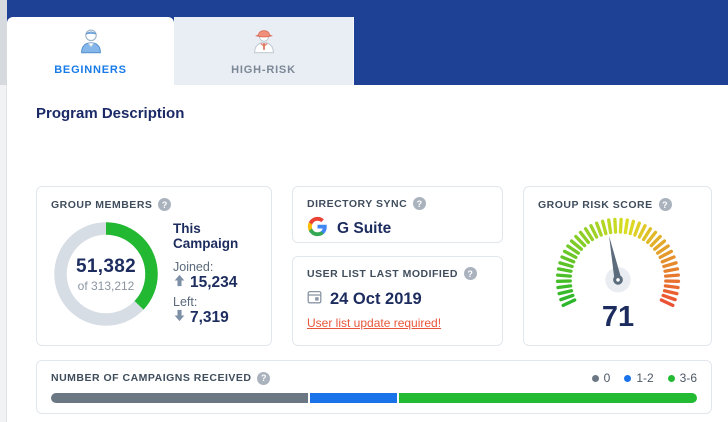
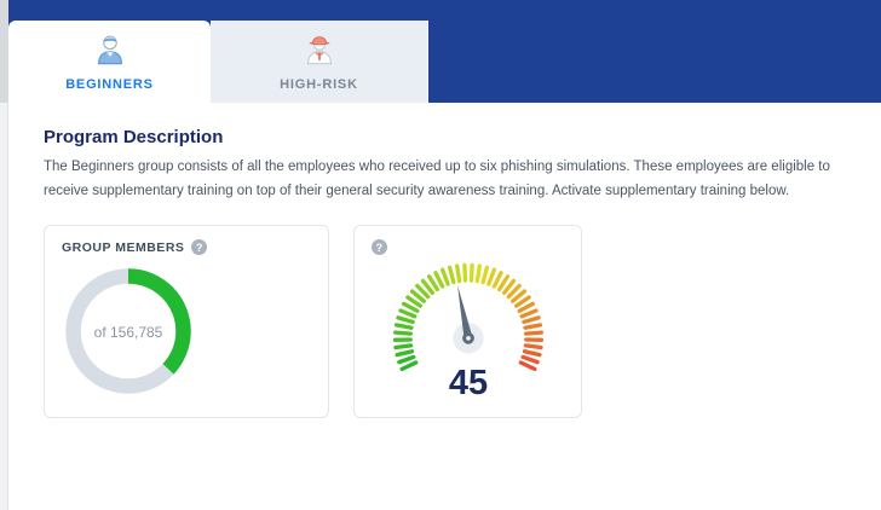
  BEGINNERS
  HIGH-RISK
  Program Description
+ The Beginners group consists of all the employees who received up to six phishing simulations. These employees are eligible to receive supplementary training on top of their general security awareness training. Activate supplementary training below.
  GROUP MEMBERS
- 51,382
- of 313,212
+ of 156,785
- This Campaign
- Joined:
- 15,234
- Left:
- 7,319
- DIRECTORY SYNC
- G Suite
- USER LIST LAST MODIFIED
- 24 Oct 2019
- User list update required!
- GROUP RISK SCORE
- 71
+ 45
- NUMBER OF CAMPAIGNS RECEIVED
- 0
- 1-2
- 3-6
